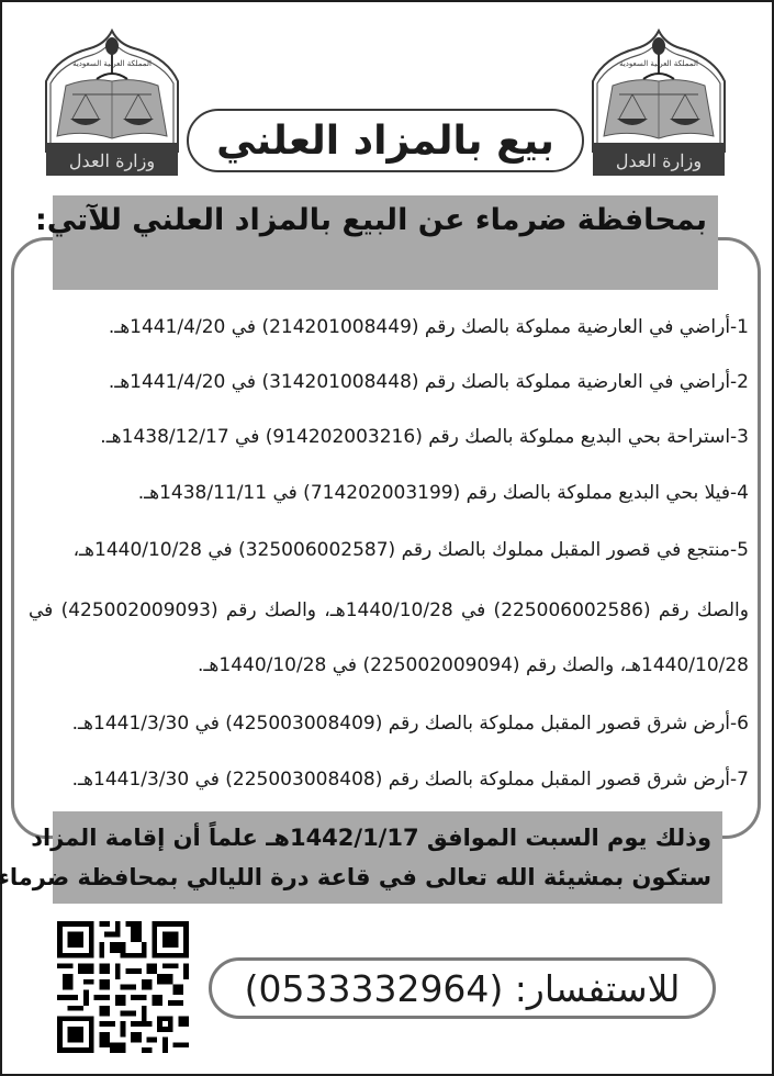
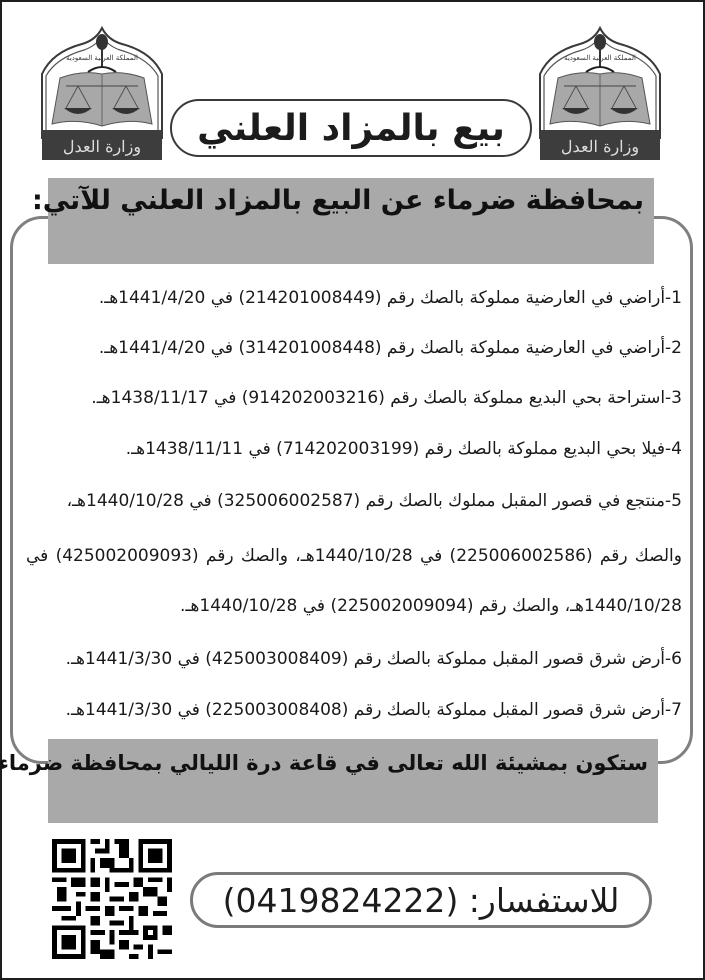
  المملكة العرية السعودية
  وزارة العدل
  المملكة العرية السعودية
  وزارة العدل
  بيع بالمزاد العلني
  بمحافظة ضرماء عن البيع بالمزاد العلني للآتي:
  1-أراضي في العارضية مملوكة بالصك رقم (214201008449) في 1441/4/20هـ.
  2-أراضي في العارضية مملوكة بالصك رقم (314201008448) في 1441/4/20هـ.
- 3-استراحة بحي البديع مملوكة بالصك رقم (914202003216) في 1438/12/17هـ.
+ 3-استراحة بحي البديع مملوكة بالصك رقم (914202003216) في 1438/11/17هـ.
  4-فيلا بحي البديع مملوكة بالصك رقم (714202003199) في 1438/11/11هـ.
  5-منتجع في قصور المقبل مملوك بالصك رقم (325006002587) في 1440/10/28هـ،
  والصك رقم (225006002586) في 1440/10/28هـ، والصك رقم (425002009093) في
  1440/10/28هـ، والصك رقم (225002009094) في 1440/10/28هـ.
  6-أرض شرق قصور المقبل مملوكة بالصك رقم (425003008409) في 1441/3/30هـ.
  7-أرض شرق قصور المقبل مملوكة بالصك رقم (225003008408) في 1441/3/30هـ.
- وذلك يوم السبت الموافق 1442/1/17هـ علماً أن إقامة المزاد
  ستكون بمشيئة الله تعالى في قاعة درة الليالي بمحافظة ضرماء
- للاستفسار: (0533332964)
+ للاستفسار: (0419824222)
